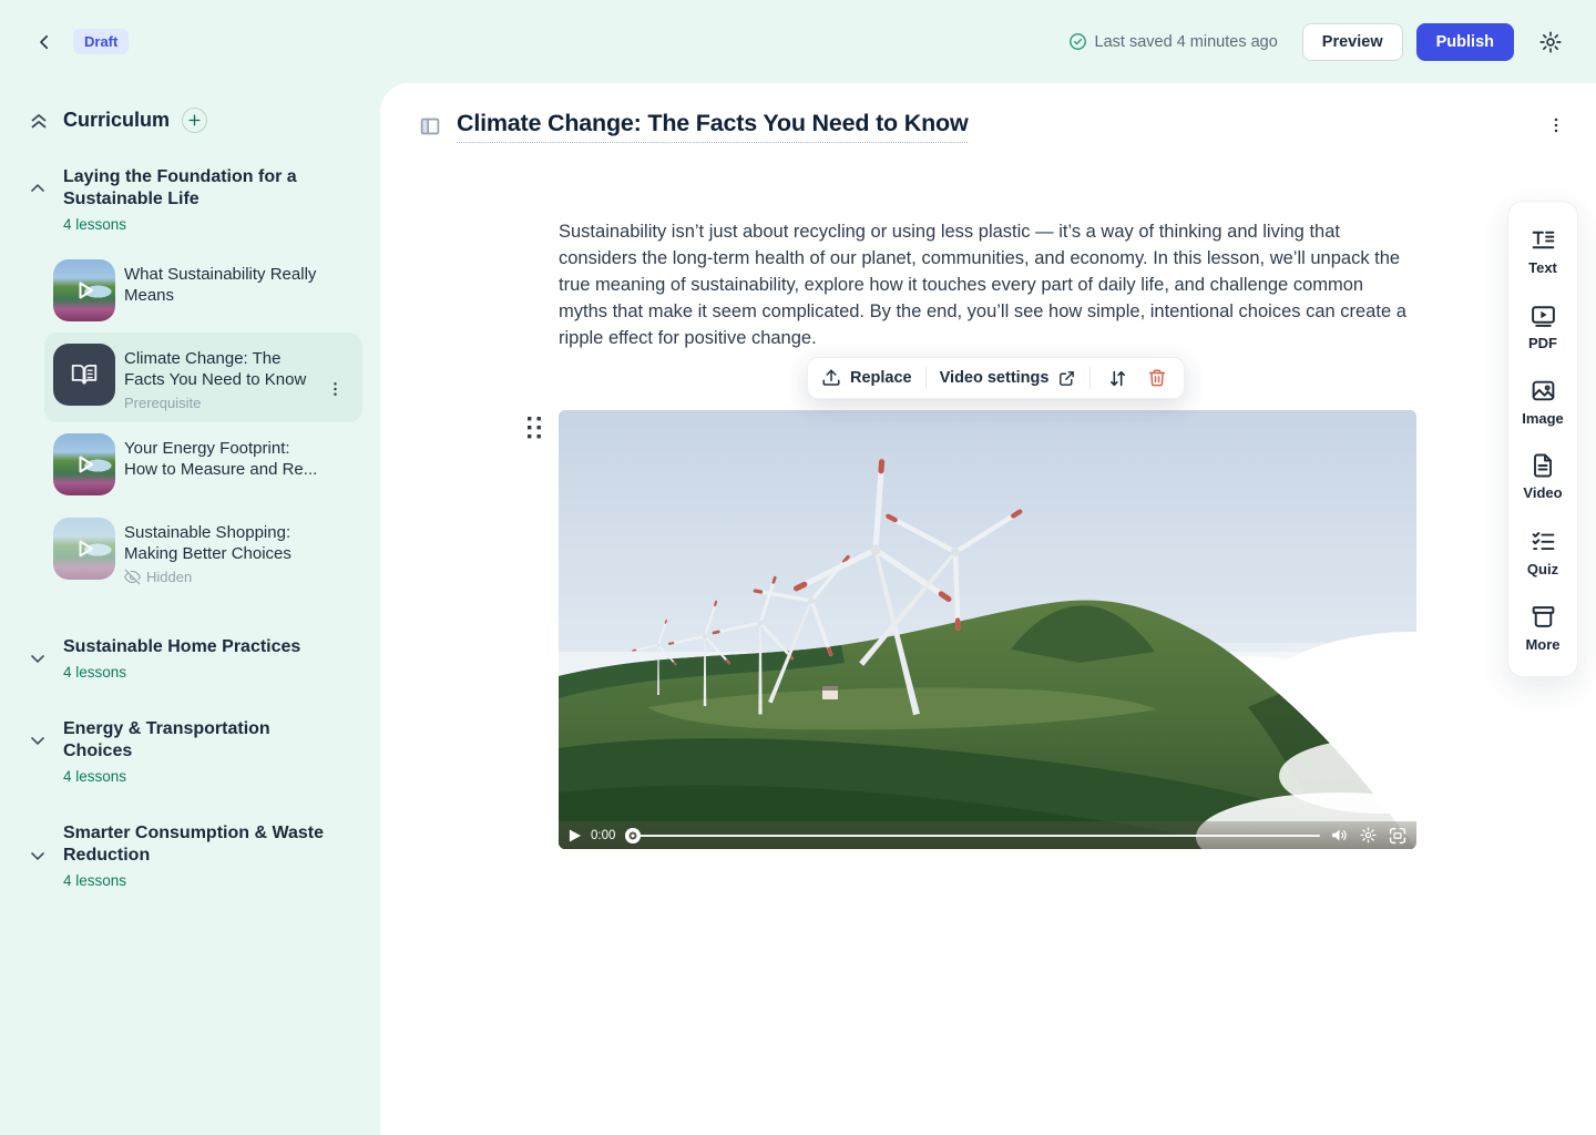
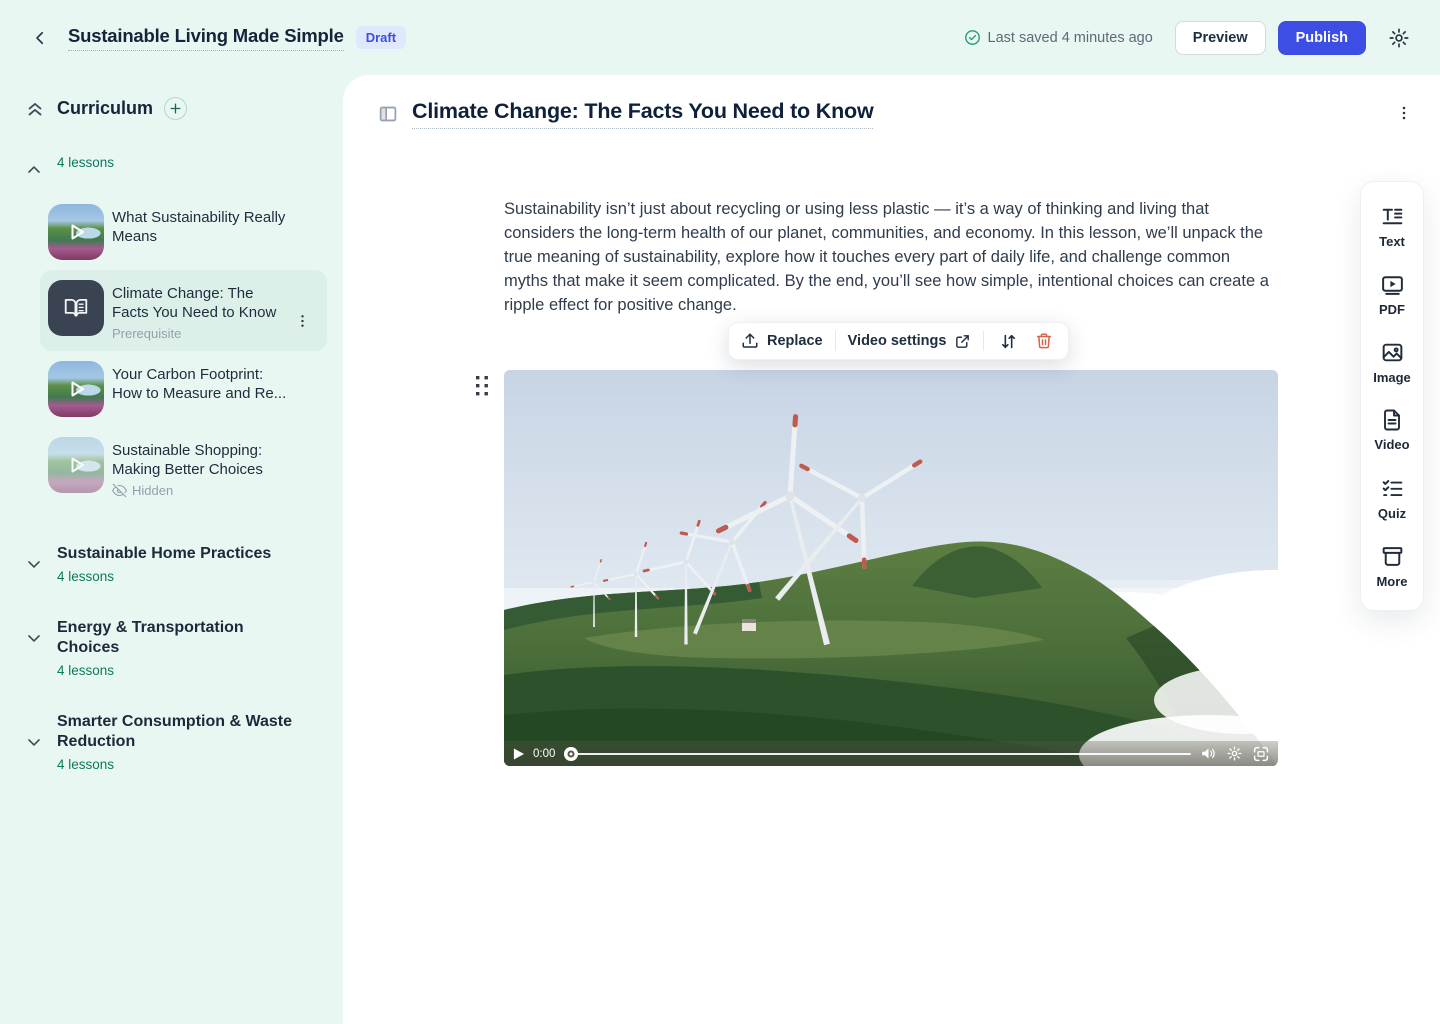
+ Sustainable Living Made Simple
  Draft
  Last saved 4 minutes ago
  Preview
  Publish
  Curriculum
- Laying the Foundation for a Sustainable Life
  4 lessons
  What Sustainability Really Means
  Climate Change: The Facts You Need to Know
  Prerequisite
- Your Energy Footprint: How to Measure and Re...
+ Your Carbon Footprint: How to Measure and Re...
  Sustainable Shopping: Making Better Choices
  Hidden
  Sustainable Home Practices
  4 lessons
  Energy & Transportation Choices
  4 lessons
  Smarter Consumption & Waste Reduction
  4 lessons
  Climate Change: The Facts You Need to Know
  Sustainability isn’t just about recycling or using less plastic — it’s a way of thinking and living that considers the long-term health of our planet, communities, and economy. In this lesson, we’ll unpack the true meaning of sustainability, explore how it touches every part of daily life, and challenge common myths that make it seem complicated. By the end, you’ll see how simple, intentional choices can create a ripple effect for positive change.
  Replace
  Video settings
  0:00
  Text
  PDF
  Image
  Video
  Quiz
  More
